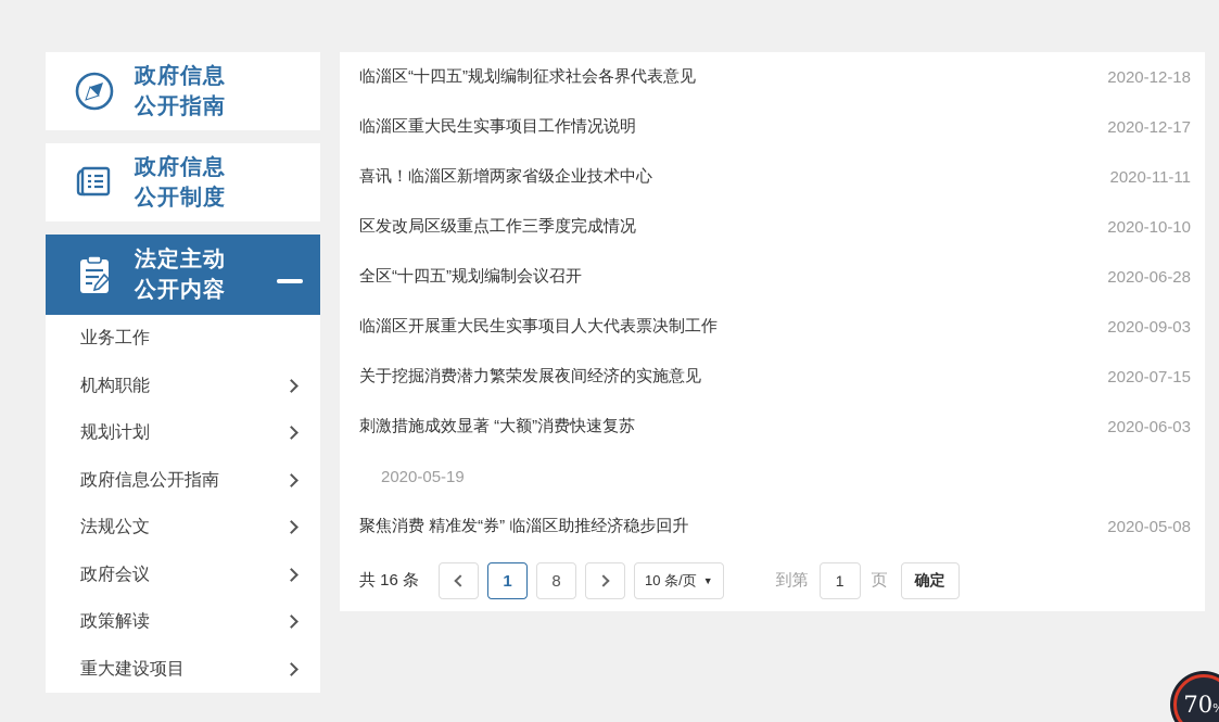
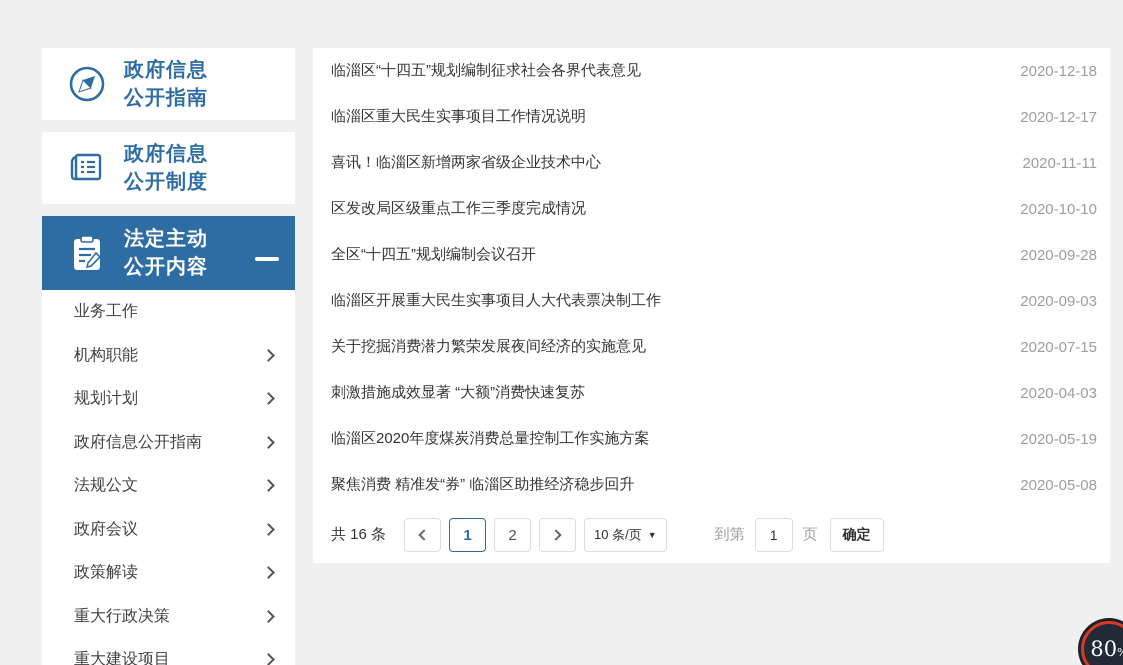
  政府信息
  公开指南
  政府信息
  公开制度
  法定主动
  公开内容
  业务工作
  机构职能
  规划计划
  政府信息公开指南
  法规公文
  政府会议
  政策解读
+ 重大行政决策
  重大建设项目
  临淄区“十四五”规划编制征求社会各界代表意见
  2020-12-18
  临淄区重大民生实事项目工作情况说明
  2020-12-17
  喜讯！临淄区新增两家省级企业技术中心
  2020-11-11
  区发改局区级重点工作三季度完成情况
  2020-10-10
  全区“十四五”规划编制会议召开
- 2020-06-28
+ 2020-09-28
  临淄区开展重大民生实事项目人大代表票决制工作
  2020-09-03
  关于挖掘消费潜力繁荣发展夜间经济的实施意见
  2020-07-15
  刺激措施成效显著 “大额”消费快速复苏
- 2020-06-03
+ 2020-04-03
+ 临淄区2020年度煤炭消费总量控制工作实施方案
  2020-05-19
  聚焦消费 精准发“券” 临淄区助推经济稳步回升
  2020-05-08
  共 16 条
  1
- 8
+ 2
  10 条/页
  ▼
  到第
  1
  页
  确定
- 70
+ 80
  %
